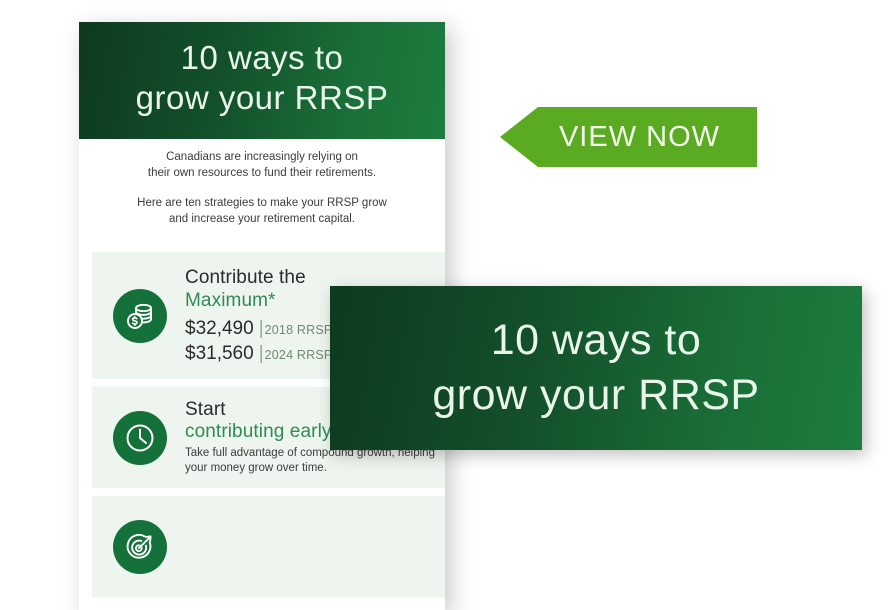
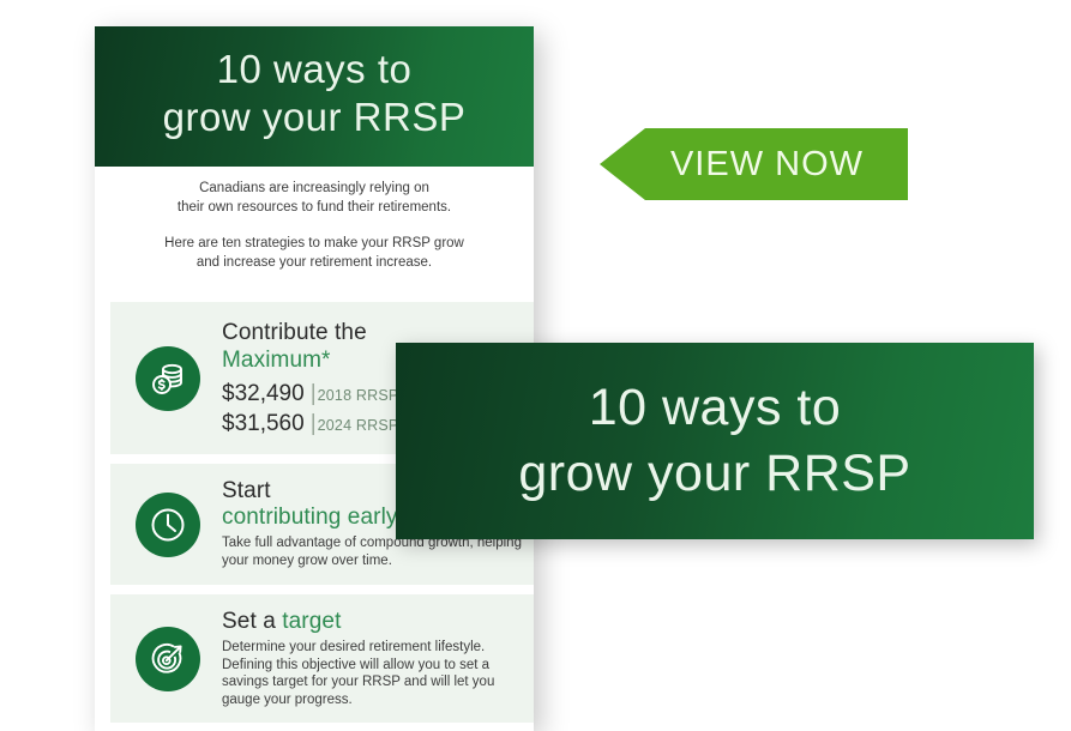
  10 ways to
  grow your RRSP
  Canadians are increasingly relying on
  their own resources to fund their retirements.
  Here are ten strategies to make your RRSP grow
- and increase your retirement capital.
+ and increase your retirement increase.
  Contribute the
  Maximum*
  $32,490 |2018 RRSP
  $31,560 |2024 RRSP
  Start
  contributing early
  Take full advantage of compound growth, helping
  your money grow over time.
+ Set a target
+ Determine your desired retirement lifestyle.
+ Defining this objective will allow you to set a
+ savings target for your RRSP and will let you
+ gauge your progress.
  VIEW NOW
  10 ways to
  grow your RRSP
